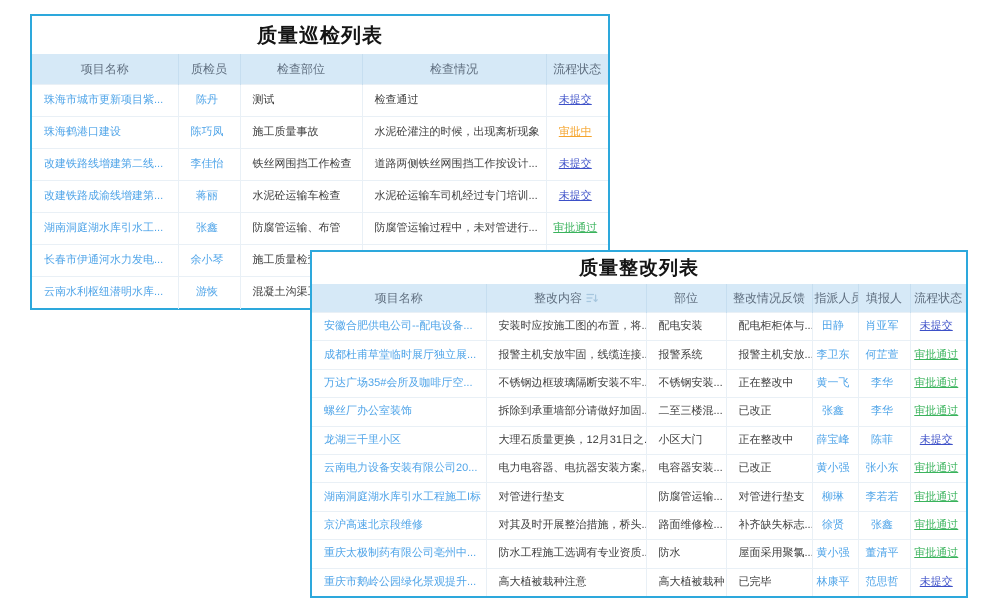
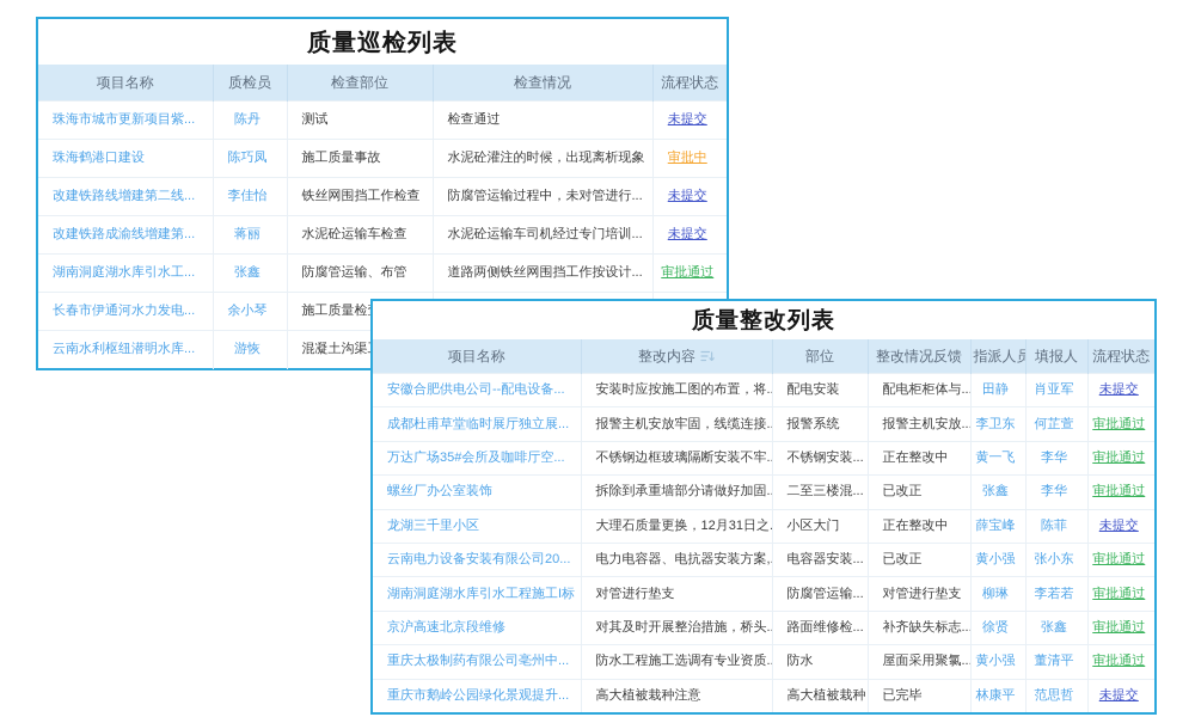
  质量巡检列表
  项目名称	质检员	检查部位	检查情况	流程状态
  珠海市城市更新项目紫...	陈丹	测试	检查通过	未提交
  珠海鹤港口建设	陈巧凤	施工质量事故	水泥砼灌注的时候，出现离析现象	审批中
- 改建铁路线增建第二线...	李佳怡	铁丝网围挡工作检查	道路两侧铁丝网围挡工作按设计...	未提交
+ 改建铁路线增建第二线...	李佳怡	铁丝网围挡工作检查	防腐管运输过程中，未对管进行...	未提交
  改建铁路成渝线增建第...	蒋丽	水泥砼运输车检查	水泥砼运输车司机经过专门培训...	未提交
- 湖南洞庭湖水库引水工...	张鑫	防腐管运输、布管	防腐管运输过程中，未对管进行...	审批通过
+ 湖南洞庭湖水库引水工...	张鑫	防腐管运输、布管	道路两侧铁丝网围挡工作按设计...	审批通过
  长春市伊通河水力发电...	余小琴	施工质量检
  云南水利枢纽潜明水库...	游恢	混凝土沟渠
  质量整改列表
  项目名称	整改内容	部位	整改情况反馈	指派人员	填报人	流程状态
  安徽合肥供电公司--配电设备...	安装时应按施工图的布置，将.	配电安装	配电柜柜体与..	田静	肖亚军	未提交
  成都杜甫草堂临时展厅独立展...	报警主机安放牢固，线缆连接.	报警系统	报警主机安放..	李卫东	何芷萱	审批通过
  万达广场35#会所及咖啡厅空...	不锈钢边框玻璃隔断安装不牢.	不锈钢安装...	正在整改中	黄一飞	李华	审批通过
  螺丝厂办公室装饰	拆除到承重墙部分请做好加固.	二至三楼混...	已改正	张鑫	李华	审批通过
  龙湖三千里小区	大理石质量更换，12月31日之	小区大门	正在整改中	薛宝峰	陈菲	未提交
  云南电力设备安装有限公司20...	电力电容器、电抗器安装方案,	电容器安装...	已改正	黄小强	张小东	审批通过
  湖南洞庭湖水库引水工程施工I标	对管进行垫支	防腐管运输...	对管进行垫支	柳琳	李若若	审批通过
  京沪高速北京段维修	对其及时开展整治措施，桥头.	路面维修检...	补齐缺失标志..	徐贤	张鑫	审批通过
  重庆太极制药有限公司亳州中...	防水工程施工选调有专业资质.	防水	屋面采用聚氯..	黄小强	董清平	审批通过
  重庆市鹅岭公园绿化景观提升...	高大植被栽种注意	高大植被栽种	已完毕	林康平	范思哲	未提交
